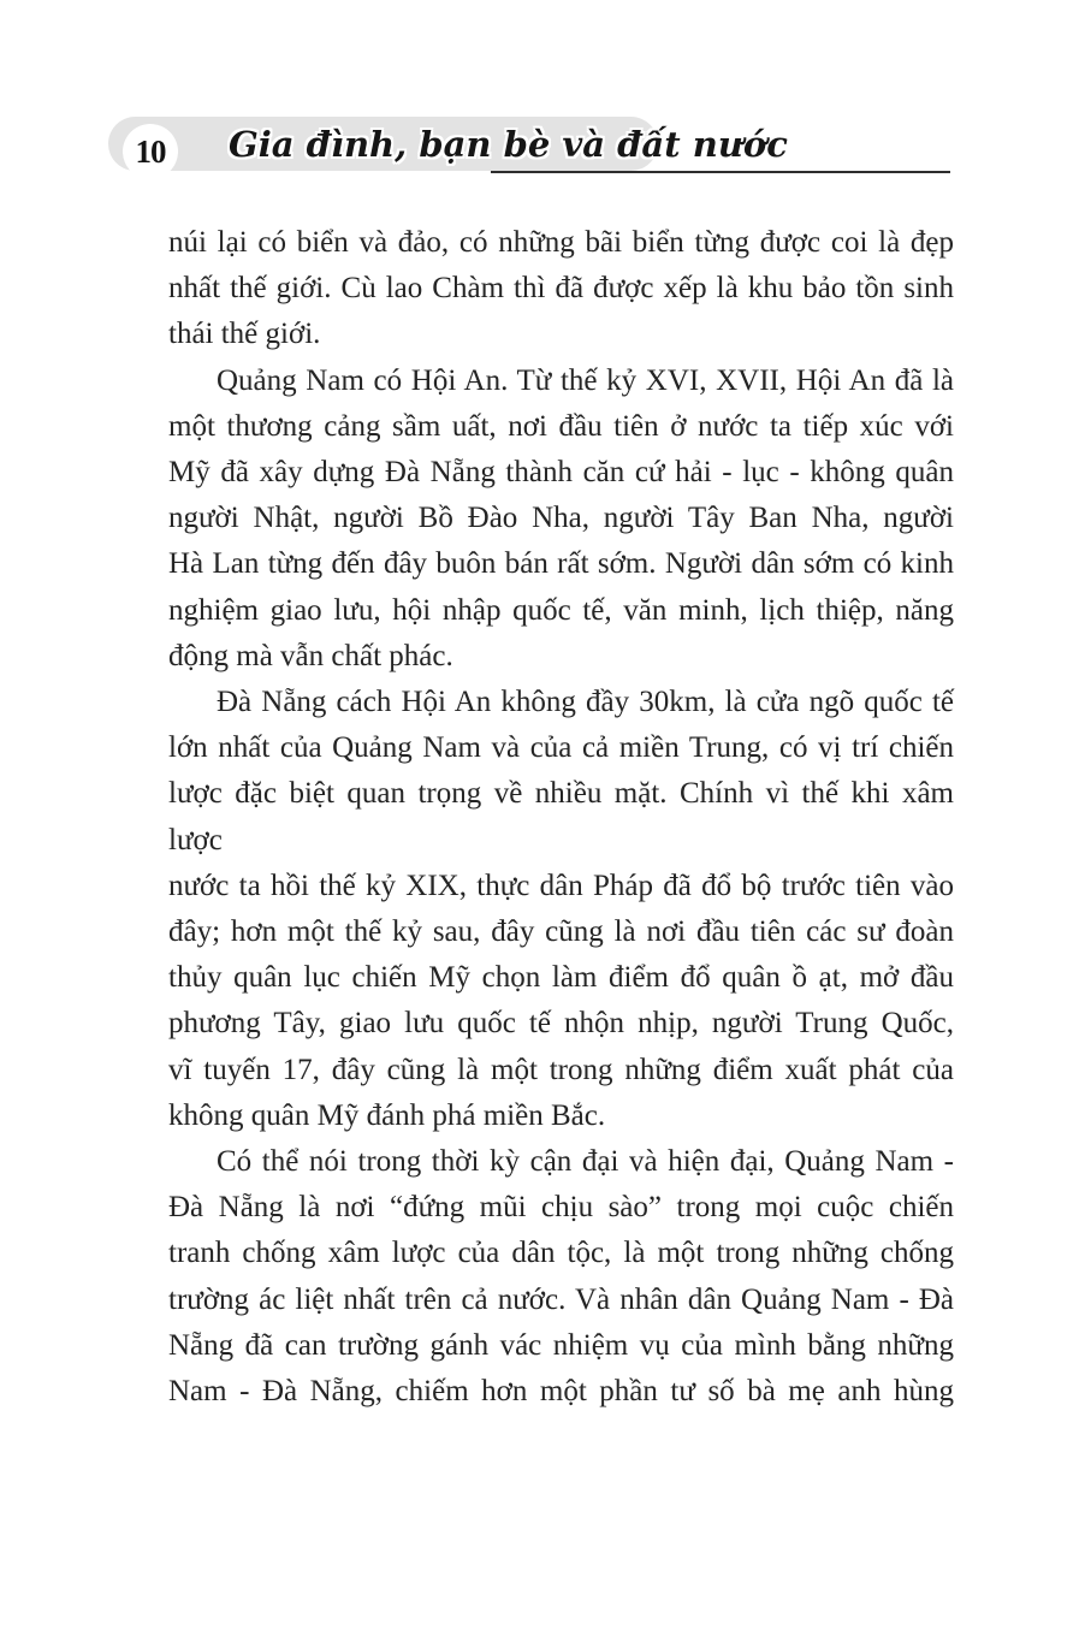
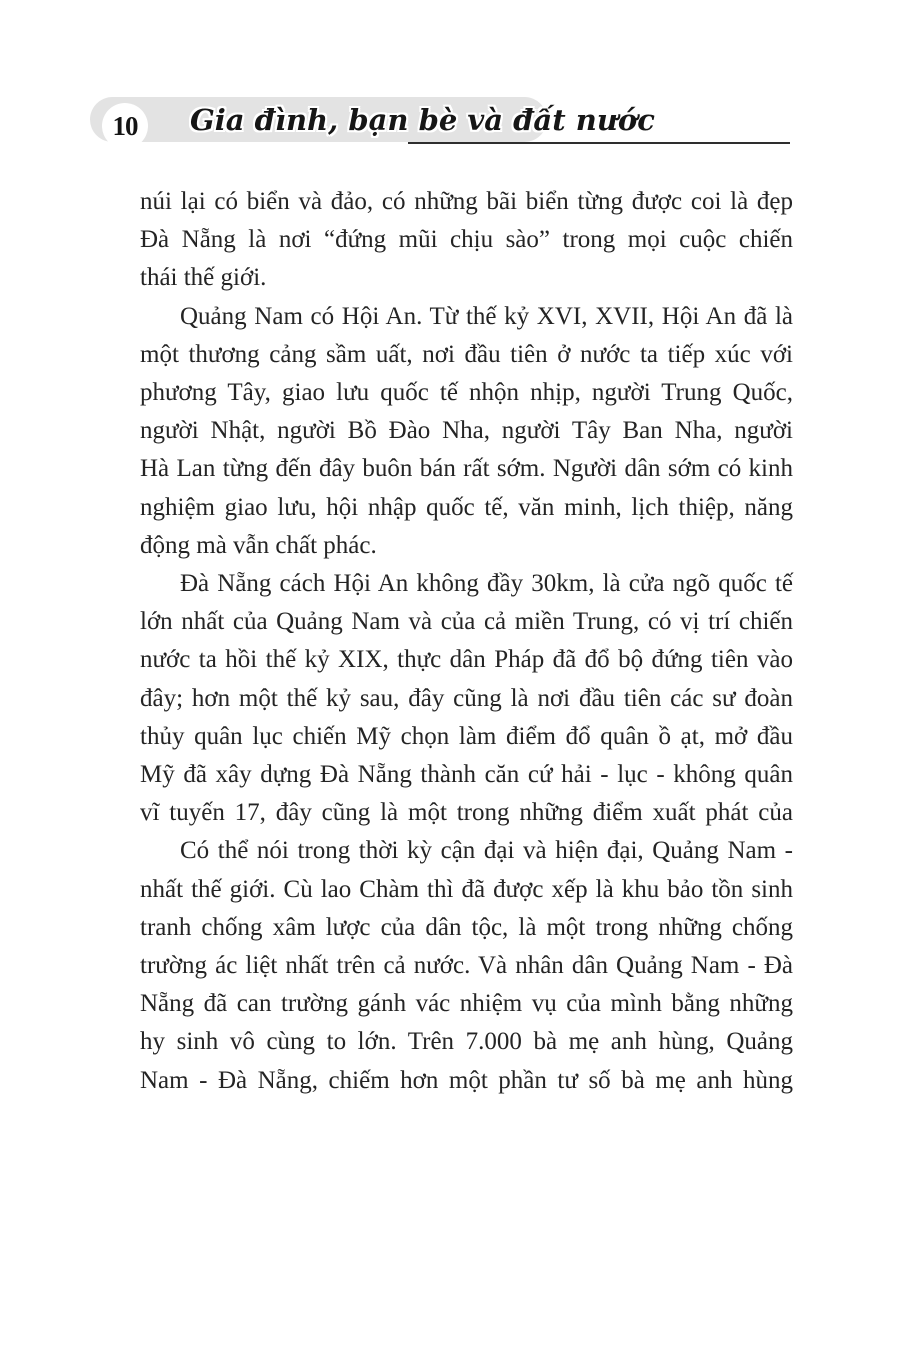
  10
  Gia đình, bạn bè và đất nước
  núi lại có biển và đảo, có những bãi biển từng được coi là đẹp
- nhất thế giới. Cù lao Chàm thì đã được xếp là khu bảo tồn sinh
+ Đà Nẵng là nơi “đứng mũi chịu sào” trong mọi cuộc chiến
  thái thế giới.
  Quảng Nam có Hội An. Từ thế kỷ XVI, XVII, Hội An đã là
  một thương cảng sầm uất, nơi đầu tiên ở nước ta tiếp xúc với
- Mỹ đã xây dựng Đà Nẵng thành căn cứ hải - lục - không quân
+ phương Tây, giao lưu quốc tế nhộn nhịp, người Trung Quốc,
  người Nhật, người Bồ Đào Nha, người Tây Ban Nha, người
  Hà Lan từng đến đây buôn bán rất sớm. Người dân sớm có kinh
  nghiệm giao lưu, hội nhập quốc tế, văn minh, lịch thiệp, năng
  động mà vẫn chất phác.
  Đà Nẵng cách Hội An không đầy 30km, là cửa ngõ quốc tế
  lớn nhất của Quảng Nam và của cả miền Trung, có vị trí chiến
- lược đặc biệt quan trọng về nhiều mặt. Chính vì thế khi xâm lược
- nước ta hồi thế kỷ XIX, thực dân Pháp đã đổ bộ trước tiên vào
+ nước ta hồi thế kỷ XIX, thực dân Pháp đã đổ bộ đứng tiên vào
  đây; hơn một thế kỷ sau, đây cũng là nơi đầu tiên các sư đoàn
  thủy quân lục chiến Mỹ chọn làm điểm đổ quân ồ ạt, mở đầu
- phương Tây, giao lưu quốc tế nhộn nhịp, người Trung Quốc,
+ Mỹ đã xây dựng Đà Nẵng thành căn cứ hải - lục - không quân
  vĩ tuyến 17, đây cũng là một trong những điểm xuất phát của
- không quân Mỹ đánh phá miền Bắc.
  Có thể nói trong thời kỳ cận đại và hiện đại, Quảng Nam -
- Đà Nẵng là nơi “đứng mũi chịu sào” trong mọi cuộc chiến
+ nhất thế giới. Cù lao Chàm thì đã được xếp là khu bảo tồn sinh
  tranh chống xâm lược của dân tộc, là một trong những chống
  trường ác liệt nhất trên cả nước. Và nhân dân Quảng Nam - Đà
  Nẵng đã can trường gánh vác nhiệm vụ của mình bằng những
+ hy sinh vô cùng to lớn. Trên 7.000 bà mẹ anh hùng, Quảng
  Nam - Đà Nẵng, chiếm hơn một phần tư số bà mẹ anh hùng
